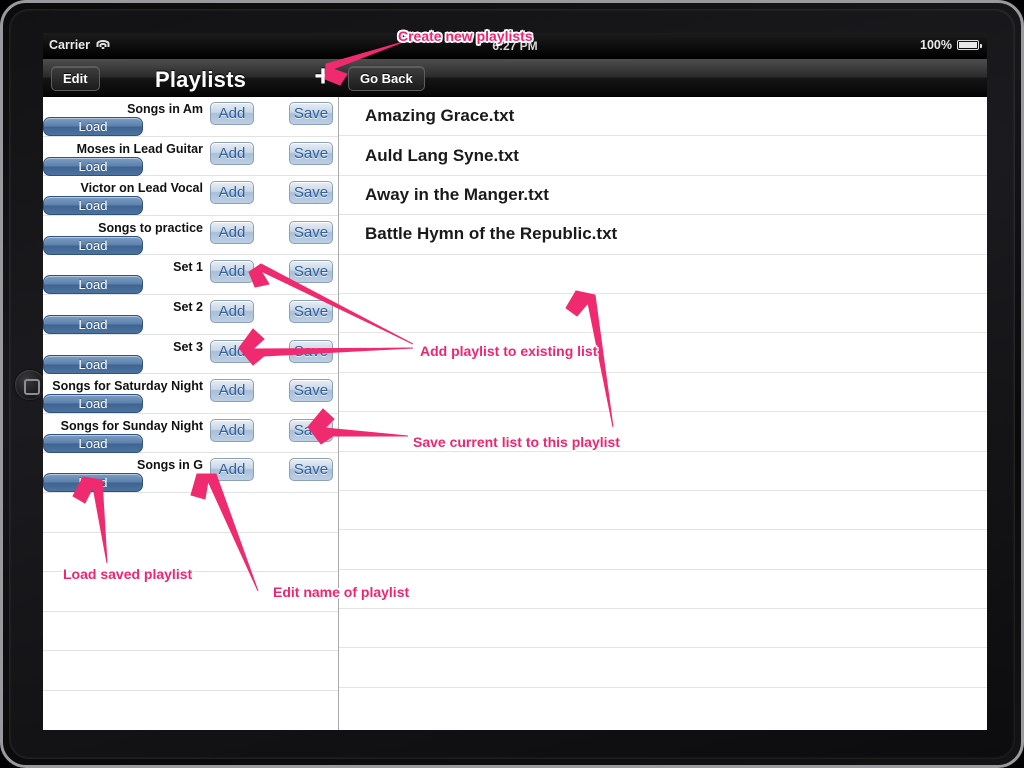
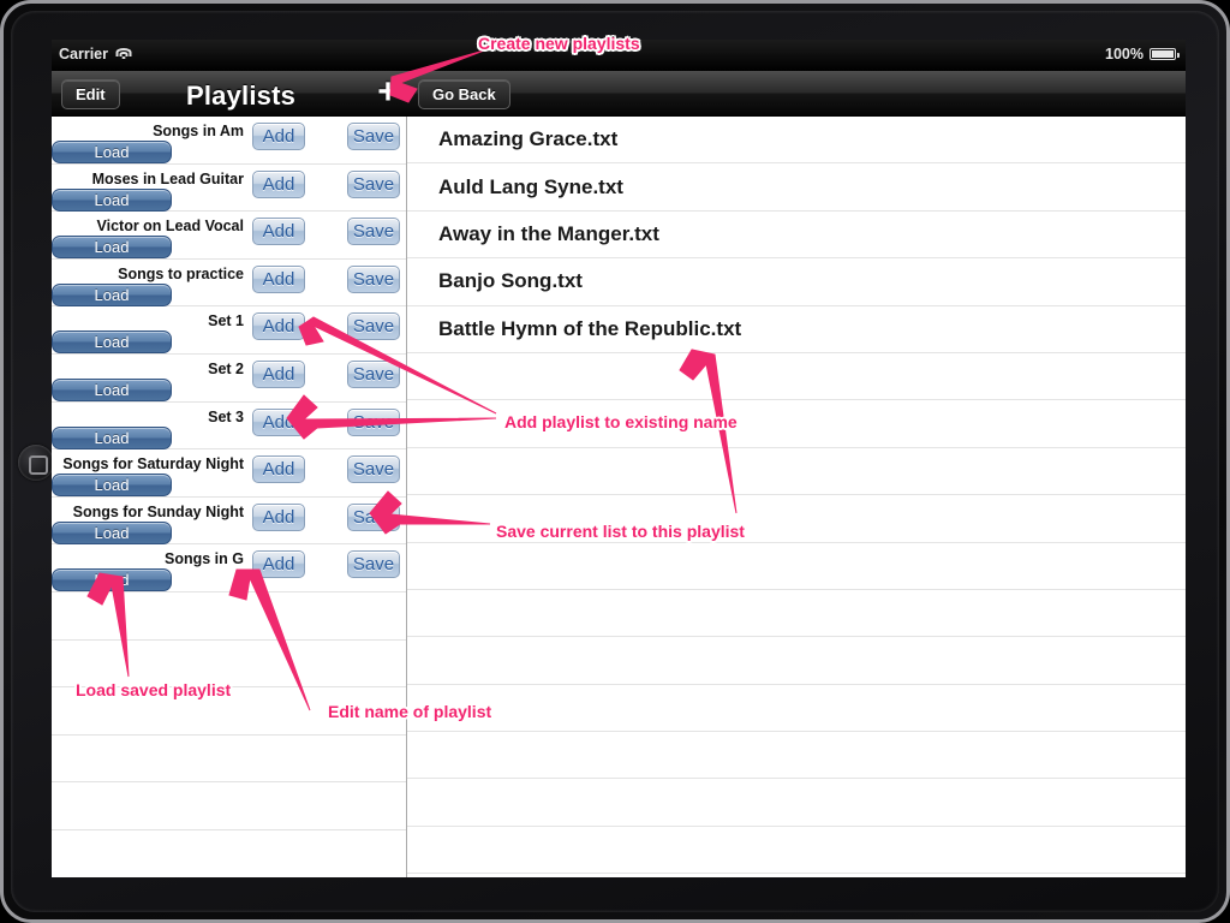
  Carrier
- 6:27 PM
  100%
  Edit
  Playlists
  +
  Go Back
  Songs in Am
  Add
  Save
  Load
  Moses in Lead Guitar
  Add
  Save
  Load
  Victor on Lead Vocal
  Add
  Save
  Load
  Songs to practice
  Add
  Save
  Load
  Set 1
  Add
  Save
  Load
  Set 2
  Add
  Save
  Load
  Set 3
  Load
  Songs for Saturday Night
  Add
  Save
  Load
  Songs for Sunday Night
  Add
  Load
  Songs in G
  Add
  Save
  Amazing Grace.txt
  Auld Lang Syne.txt
  Away in the Manger.txt
+ Banjo Song.txt
  Battle Hymn of the Republic.txt
  Create new playlists
- Add playlist to existing list
+ Add playlist to existing name
  Save current list to this playlist
  Load saved playlist
  Edit name of playlist
